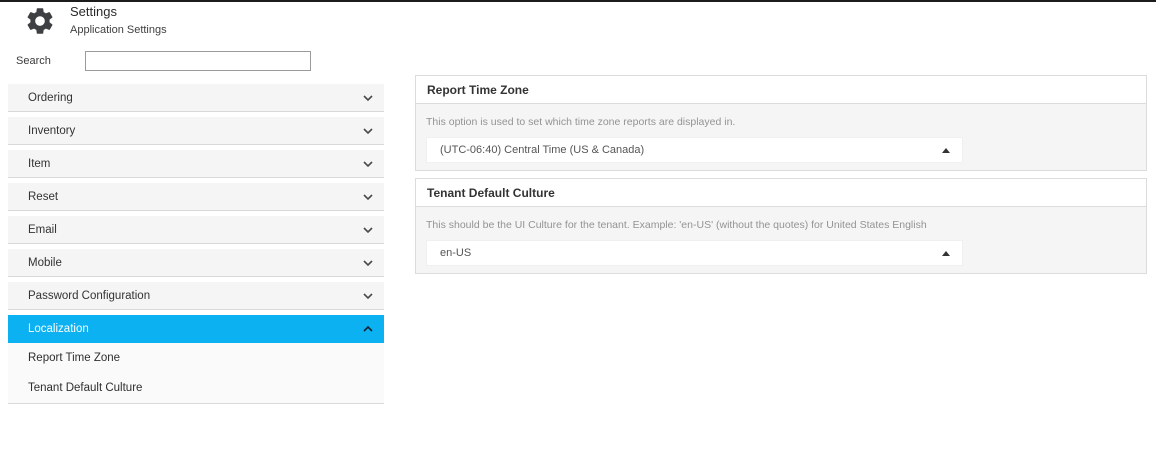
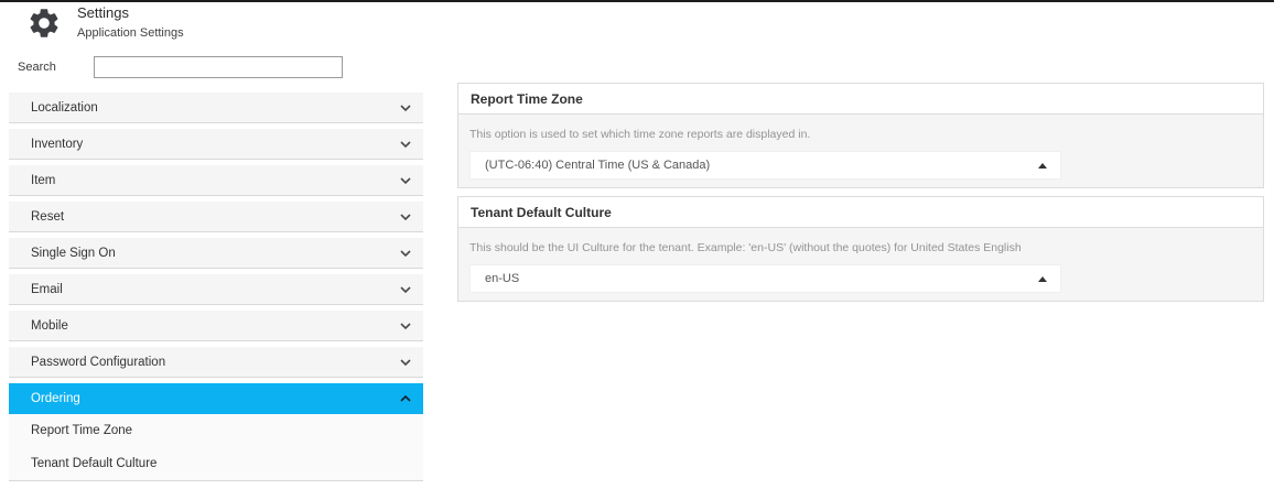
  Settings
  Application Settings
  Search
- Ordering
+ Localization
  Inventory
  Item
  Reset
+ Single Sign On
  Email
  Mobile
  Password Configuration
- Localization
+ Ordering
  Report Time Zone
  Tenant Default Culture
  Report Time Zone
  This option is used to set which time zone reports are displayed in.
  (UTC-06:40) Central Time (US & Canada)
  Tenant Default Culture
  This should be the UI Culture for the tenant. Example: 'en-US' (without the quotes) for United States English
  en-US
